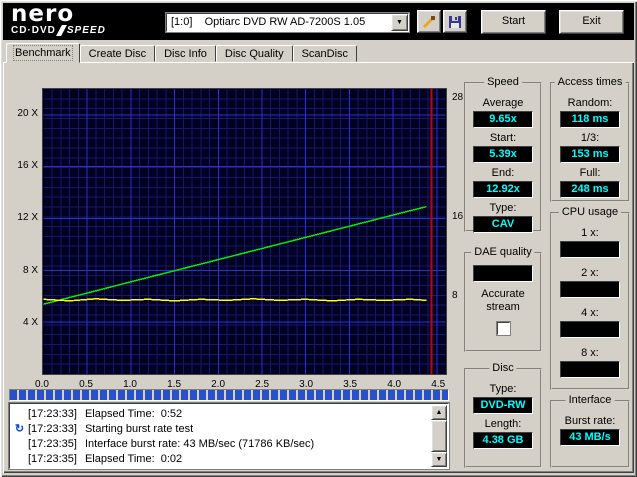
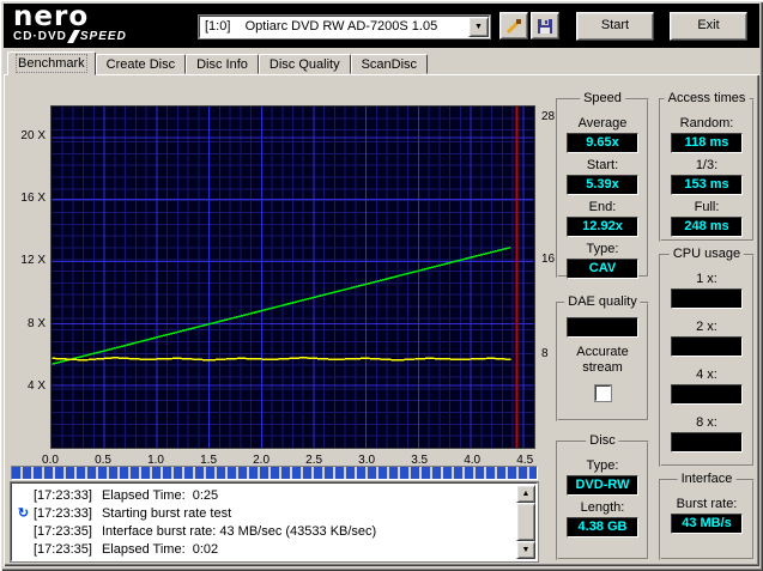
  nero
  CD·DVD
  SPEED
  [1:0] Optiarc DVD RW AD-7200S 1.05
  Start
  Exit
  Benchmark
  Create Disc
  Disc Info
  Disc Quality
  ScanDisc
  0.0
  0.5
  1.0
  1.5
  2.0
  2.5
  3.0
  3.5
  4.0
  4.5
  4 X
  8 X
  12 X
  16 X
  20 X
  8
  16
  28
  [17:23:33]
- Elapsed Time: 0:52
+ Elapsed Time: 0:25
  [17:23:33]
  Starting burst rate test
  [17:23:35]
- Interface burst rate: 43 MB/sec (71786 KB/sec)
+ Interface burst rate: 43 MB/sec (43533 KB/sec)
  [17:23:35]
  Elapsed Time: 0:02
  Speed
  Average
  9.65x
  Start:
  5.39x
  End:
  12.92x
  Type:
  CAV
  Access times
  Random:
  118 ms
  1/3:
  153 ms
  Full:
  248 ms
  CPU usage
  1 x:
  2 x:
  4 x:
  8 x:
  DAE quality
  Accurate stream
  Disc
  Type:
  DVD-RW
  Length:
  4.38 GB
  Interface
  Burst rate:
  43 MB/s
